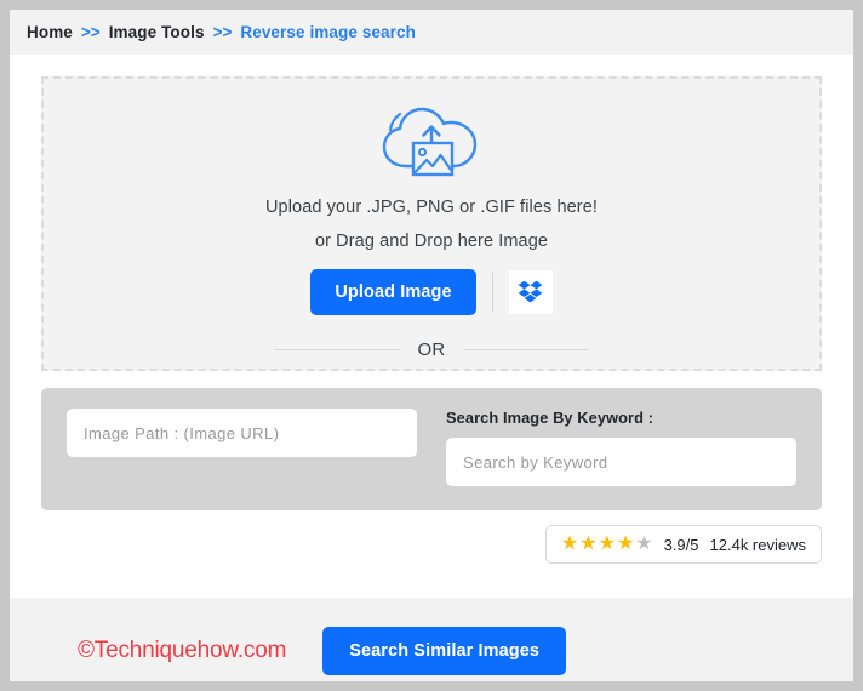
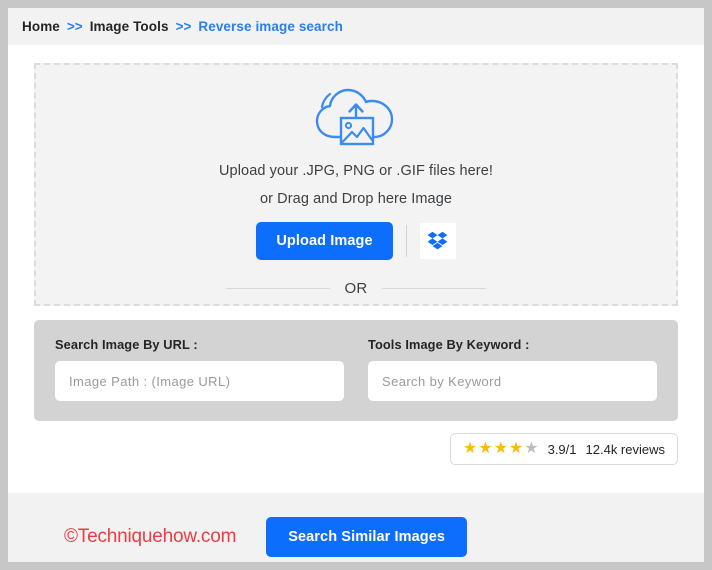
  Home
  >>
  Image Tools
  >>
  Reverse image search
  Upload your .JPG, PNG or .GIF files here!
  or Drag and Drop here Image
  Upload Image
  OR
+ Search Image By URL :
  Image Path : (Image URL)
- Search Image By Keyword :
+ Tools Image By Keyword :
  Search by Keyword
  ★
  ★
  ★
  ★
  ★
- 3.9/5
+ 3.9/1
  12.4k reviews
  ©Techniquehow.com
  Search Similar Images
